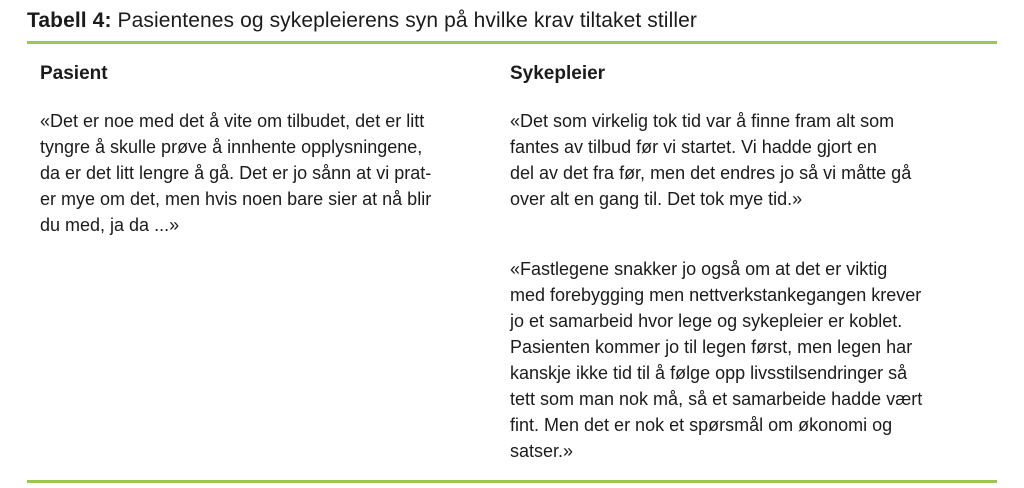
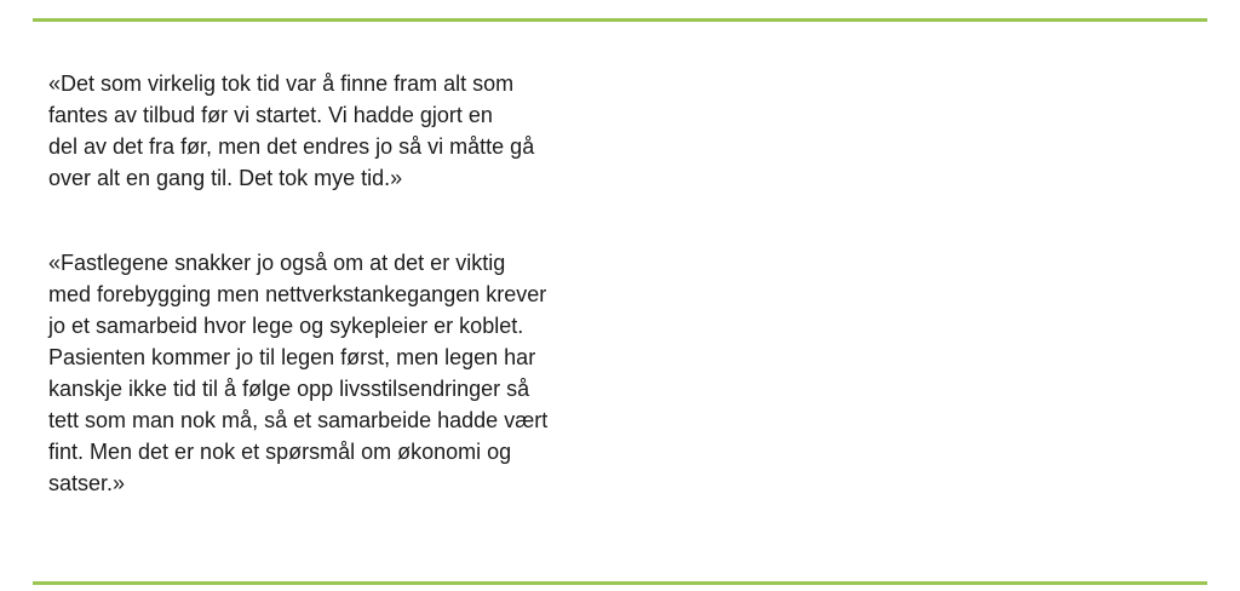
- Tabell 4: Pasientenes og sykepleierens syn på hvilke krav tiltaket stiller
- Pasient
- «Det er noe med det å vite om tilbudet, det er litt
- tyngre å skulle prøve å innhente opplysningene,
- da er det litt lengre å gå. Det er jo sånn at vi prat-
- er mye om det, men hvis noen bare sier at nå blir
- du med, ja da ...»
- Sykepleier
  «Det som virkelig tok tid var å finne fram alt som
  fantes av tilbud før vi startet. Vi hadde gjort en
  del av det fra før, men det endres jo så vi måtte gå
  over alt en gang til. Det tok mye tid.»
  «Fastlegene snakker jo også om at det er viktig
  med forebygging men nettverkstankegangen krever
  jo et samarbeid hvor lege og sykepleier er koblet.
  Pasienten kommer jo til legen først, men legen har
  kanskje ikke tid til å følge opp livsstilsendringer så
  tett som man nok må, så et samarbeide hadde vært
  fint. Men det er nok et spørsmål om økonomi og
  satser.»
